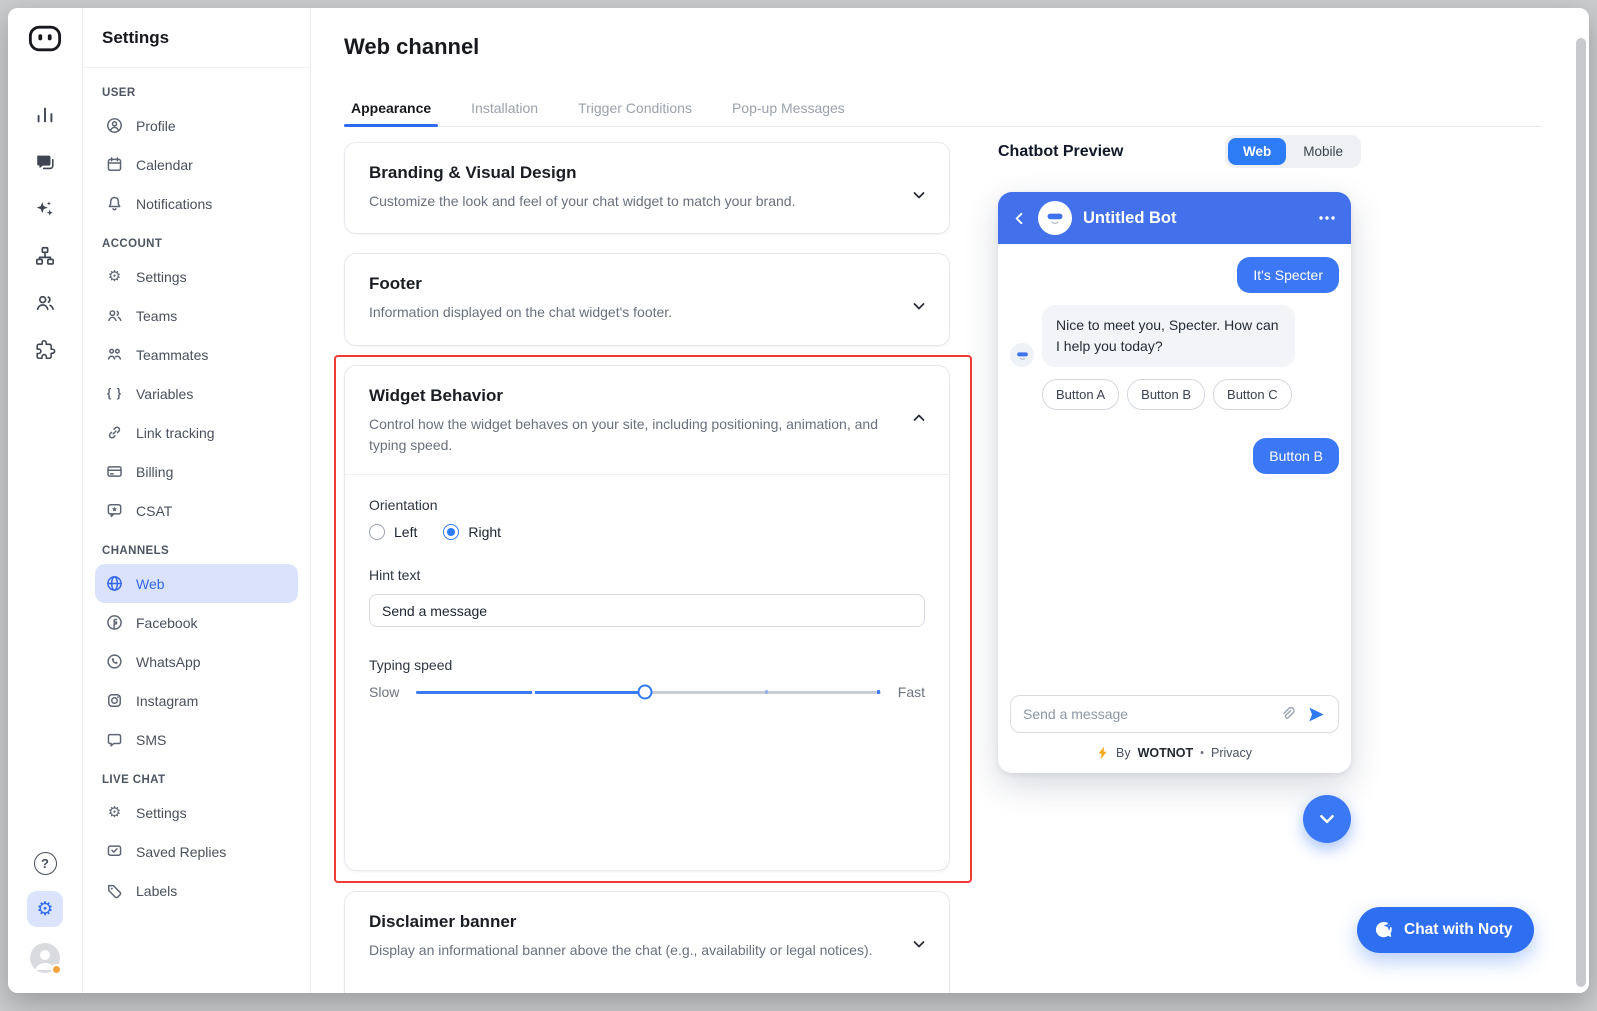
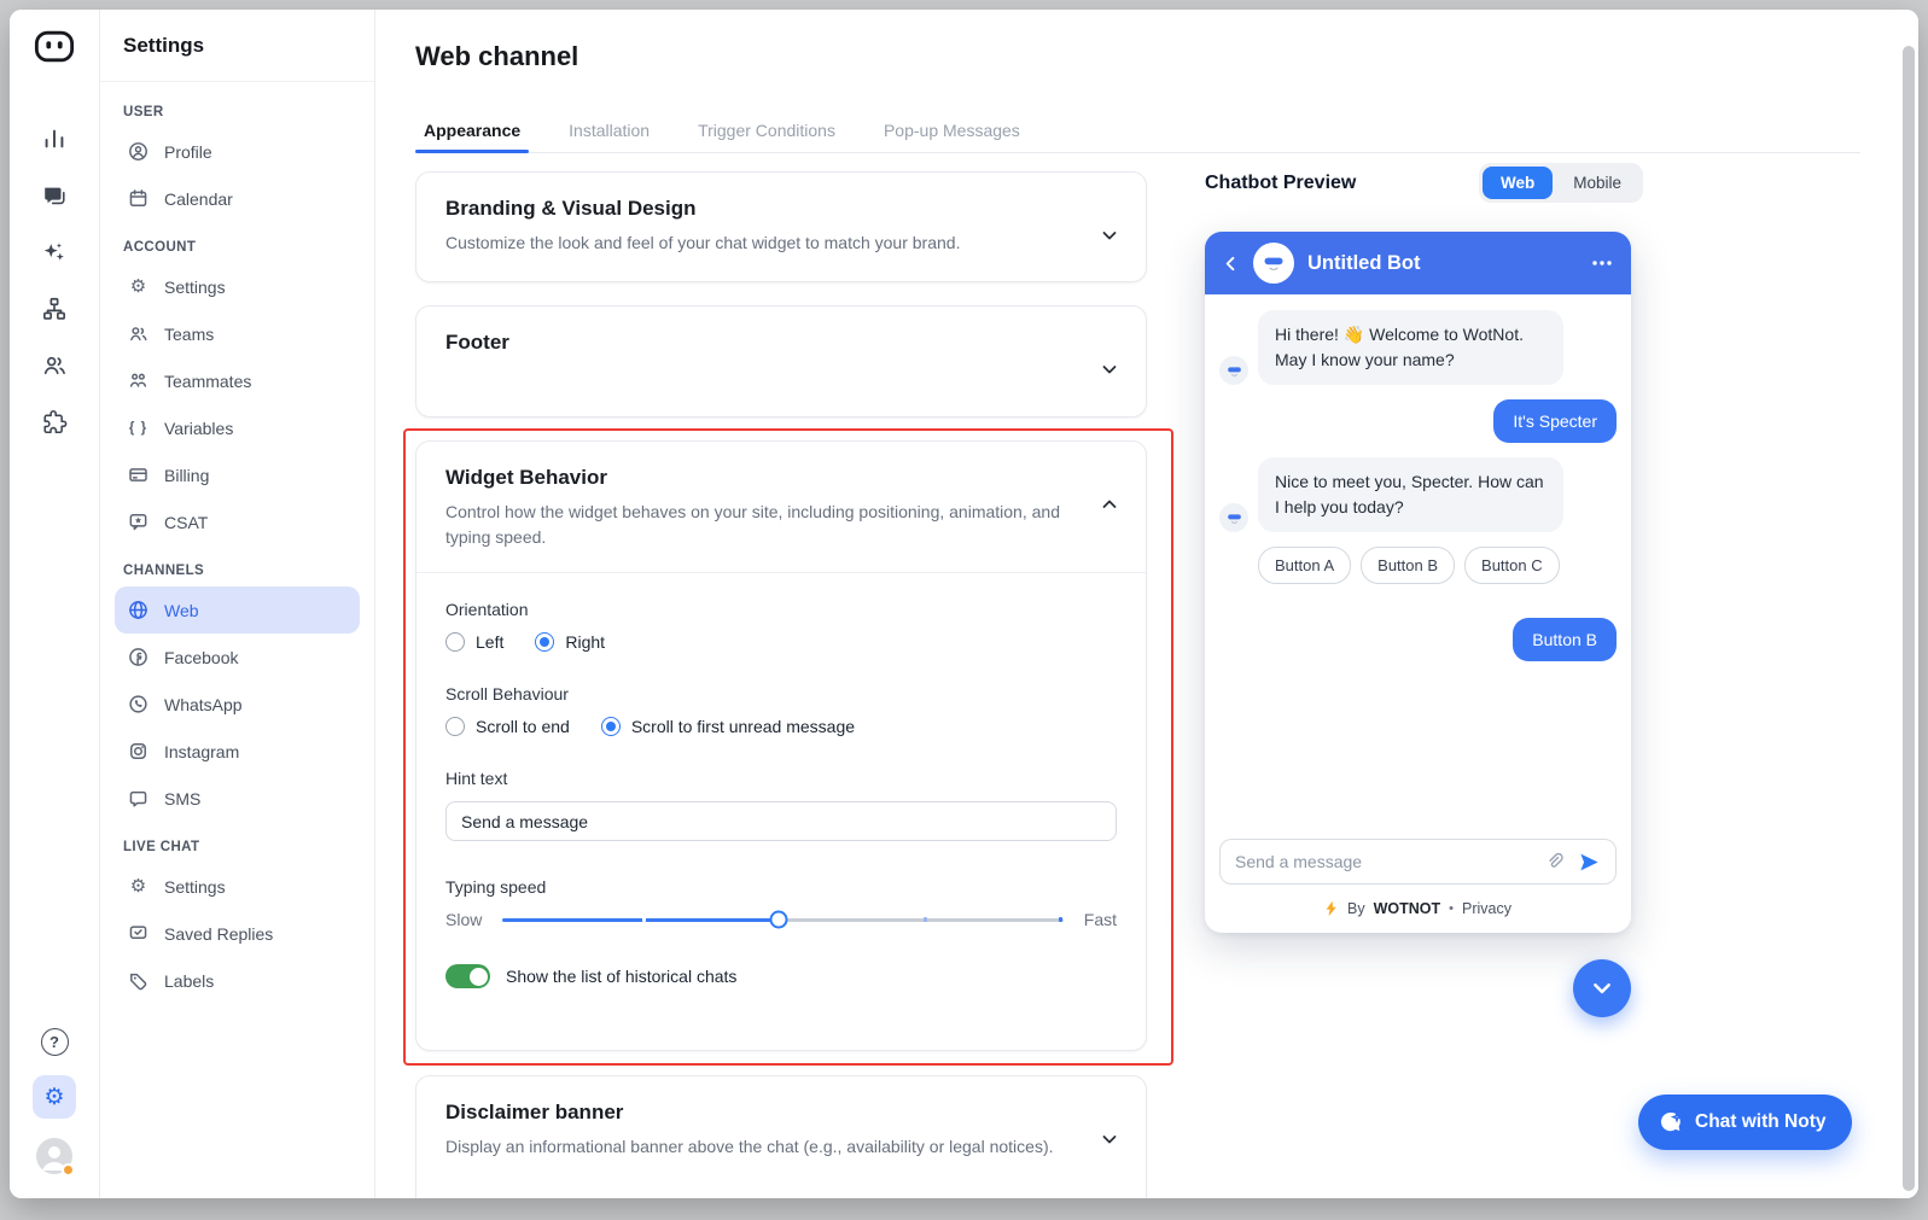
  ?
  ⚙
  Settings
  USER
  Profile
  Calendar
- Notifications
  ACCOUNT
  ⚙
  Settings
  Teams
  Teammates
  { }
  Variables
- Link tracking
  Billing
  CSAT
  CHANNELS
  Web
  Facebook
  WhatsApp
  Instagram
  SMS
  LIVE CHAT
  ⚙
  Settings
  Saved Replies
  Labels
  Web channel
  Appearance
  Installation
  Trigger Conditions
  Pop-up Messages
  Branding & Visual Design
  Customize the look and feel of your chat widget to match your brand.
  Footer
- Information displayed on the chat widget's footer.
  Widget Behavior
  Control how the widget behaves on your site, including positioning, animation, and typing speed.
  Orientation
  Left
  Right
+ Scroll Behaviour
+ Scroll to end
+ Scroll to first unread message
  Hint text
  Send a message
  Typing speed
  Slow
  Fast
+ Show the list of historical chats
  Disclaimer banner
  Display an informational banner above the chat (e.g., availability or legal notices).
  Chatbot Preview
  Web
  Mobile
  Untitled Bot
+ Hi there! 👋 Welcome to WotNot. May I know your name?
  It's Specter
  Nice to meet you, Specter. How can I help you today?
  Button A
  Button B
  Button C
  Button B
  Send a message
  By
  WOTNOT
  •
  Privacy
  Chat with Noty
